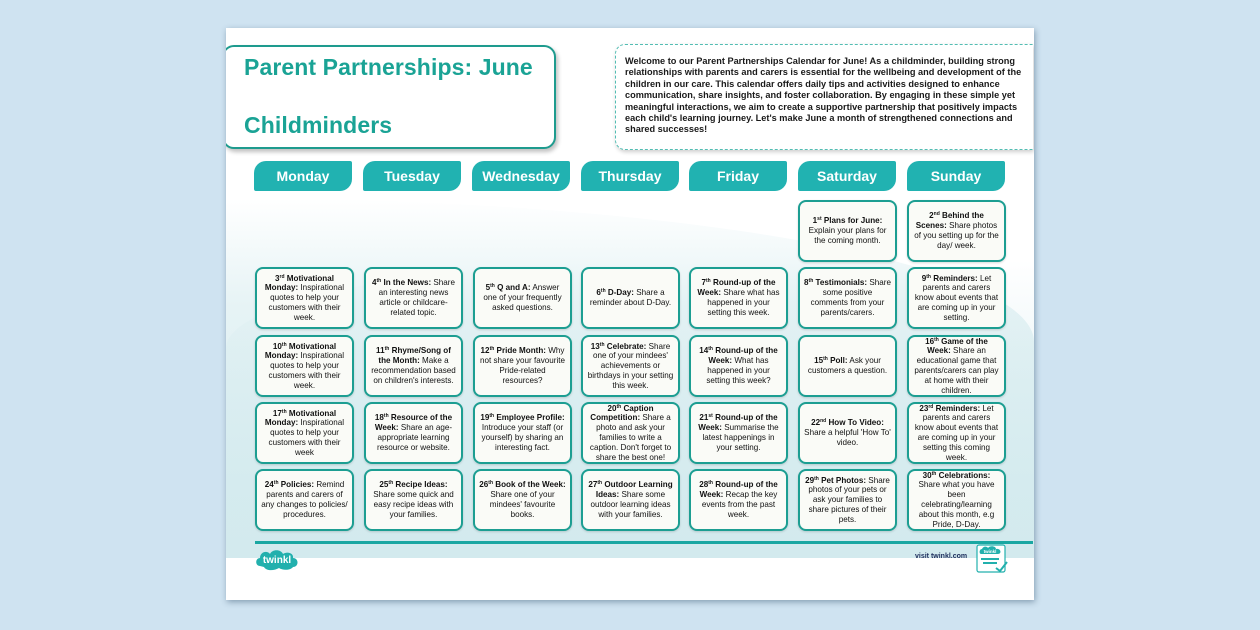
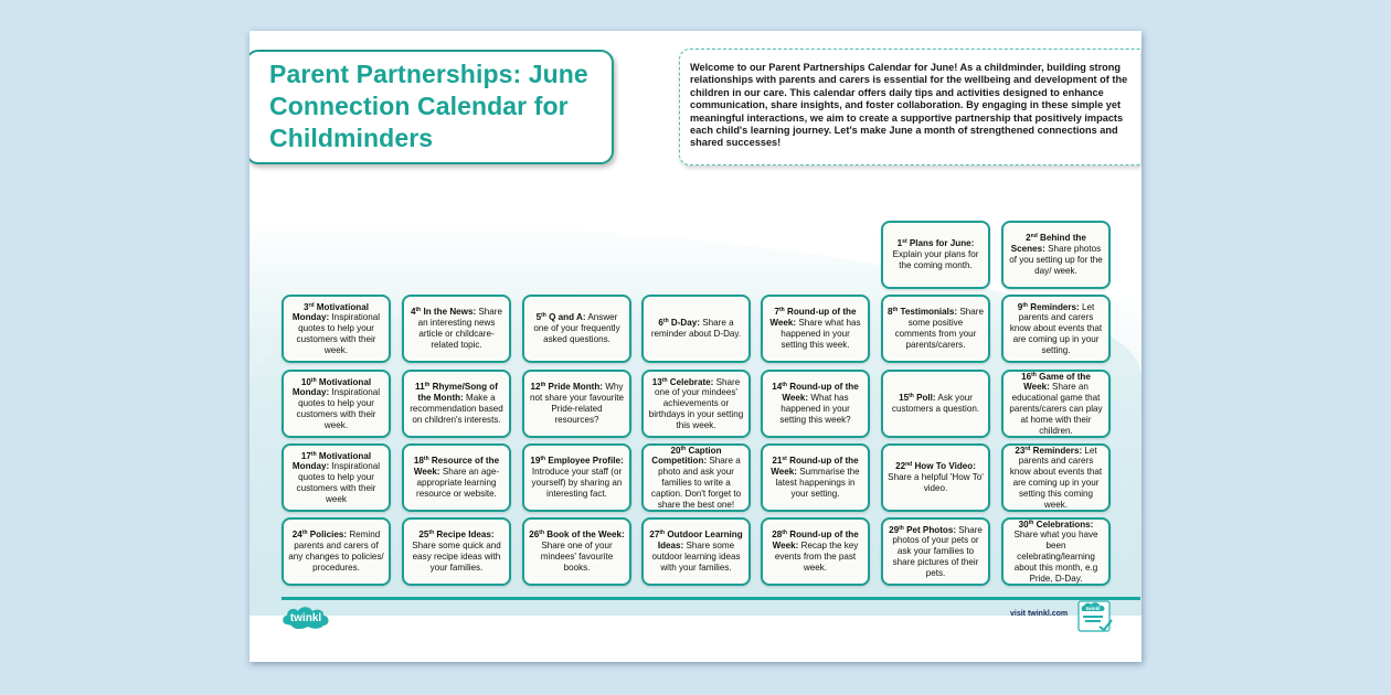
  Parent Partnerships: June
+ Connection Calendar for
  Childminders
  Welcome to our Parent Partnerships Calendar for June! As a childminder, building strong relationships with parents and carers is essential for the wellbeing and development of the children in our care. This calendar offers daily tips and activities designed to enhance communication, share insights, and foster collaboration. By engaging in these simple yet meaningful interactions, we aim to create a supportive partnership that positively impacts each child's learning journey. Let's make June a month of strengthened connections and shared successes!
- Monday
- Tuesday
- Wednesday
- Thursday
- Friday
- Saturday
- Sunday
  1 Plans for June: Explain your plans for the coming month.
  2 Behind the Scenes: Share photos of you setting up for the day/ week.
  3 Motivational Monday: Inspirational quotes to help your customers with their week.
  4 In the News: Share an interesting news article or childcare-related topic.
  5 Q and A: Answer one of your frequently asked questions.
  6 D-Day: Share a reminder about D-Day.
  7 Round-up of the Week: Share what has happened in your setting this week.
  8 Testimonials: Share some positive comments from your parents/carers.
  9 Reminders: Let parents and carers know about events that are coming up in your setting.
  10 Motivational Monday: Inspirational quotes to help your customers with their week.
  11 Rhyme/Song of the Month: Make a recommendation based on children's interests.
  12 Pride Month: Why not share your favourite Pride-related resources?
  13 Celebrate: Share one of your mindees' achievements or birthdays in your setting this week.
  14 Round-up of the Week: What has happened in your setting this week?
  15 Poll: Ask your customers a question.
  16 Game of the Week: Share an educational game that parents/carers can play at home with their children.
  17 Motivational Monday: Inspirational quotes to help your customers with their week
  18 Resource of the Week: Share an age-appropriate learning resource or website.
  19 Employee Profile: Introduce your staff (or yourself) by sharing an interesting fact.
  20 Caption Competition: Share a photo and ask your families to write a caption. Don't forget to share the best one!
  21 Round-up of the Week: Summarise the latest happenings in your setting.
  22 How To Video: Share a helpful 'How To' video.
  23 Reminders: Let parents and carers know about events that are coming up in your setting this coming week.
  24 Policies: Remind parents and carers of any changes to policies/ procedures.
  25 Recipe Ideas: Share some quick and easy recipe ideas with your families.
  26 Book of the Week: Share one of your mindees' favourite books.
  27 Outdoor Learning Ideas: Share some outdoor learning ideas with your families.
  28 Round-up of the Week: Recap the key events from the past week.
  29 Pet Photos: Share photos of your pets or ask your families to share pictures of their pets.
  30 Celebrations: Share what you have been celebrating/learning about this month, e.g Pride, D-Day.
  twinkl
